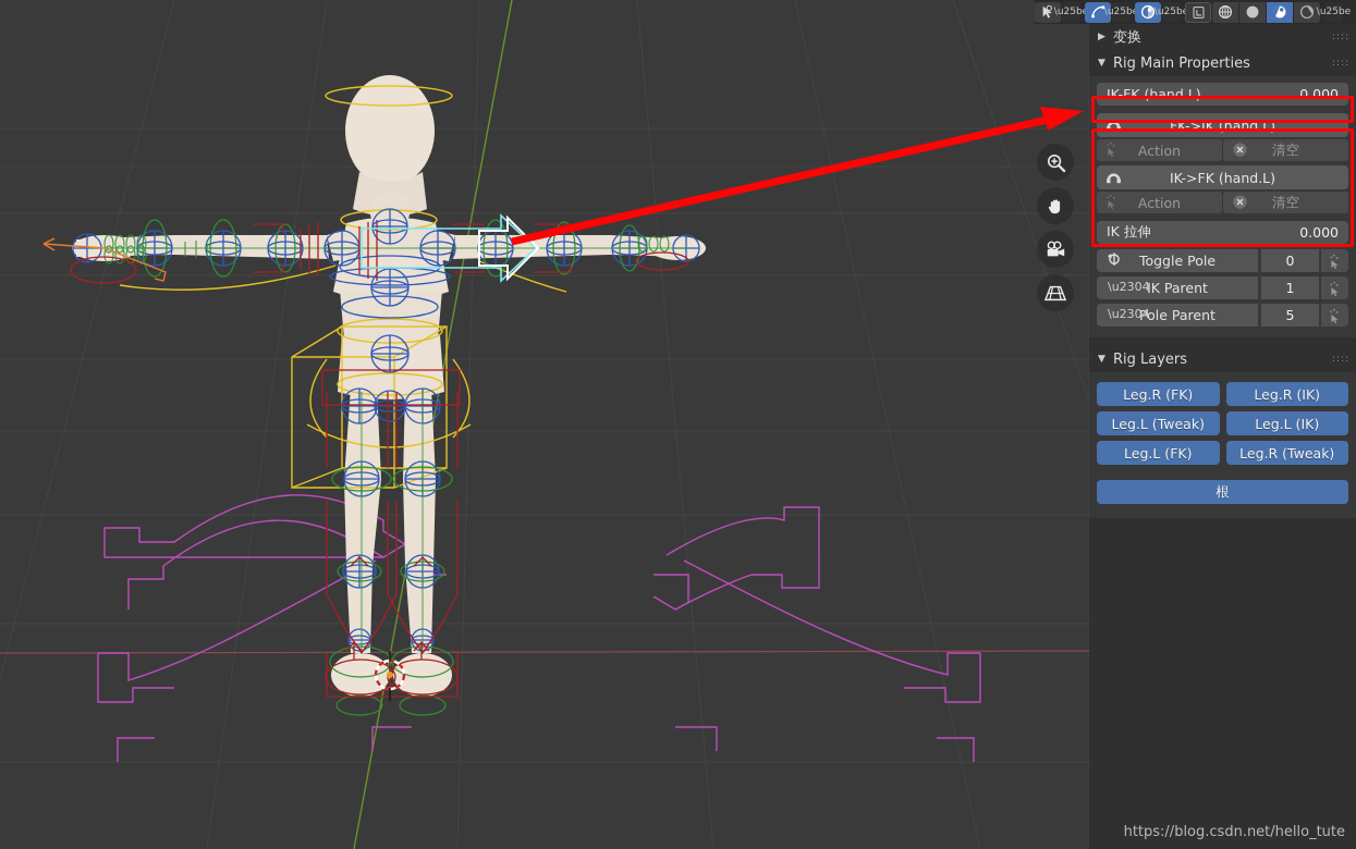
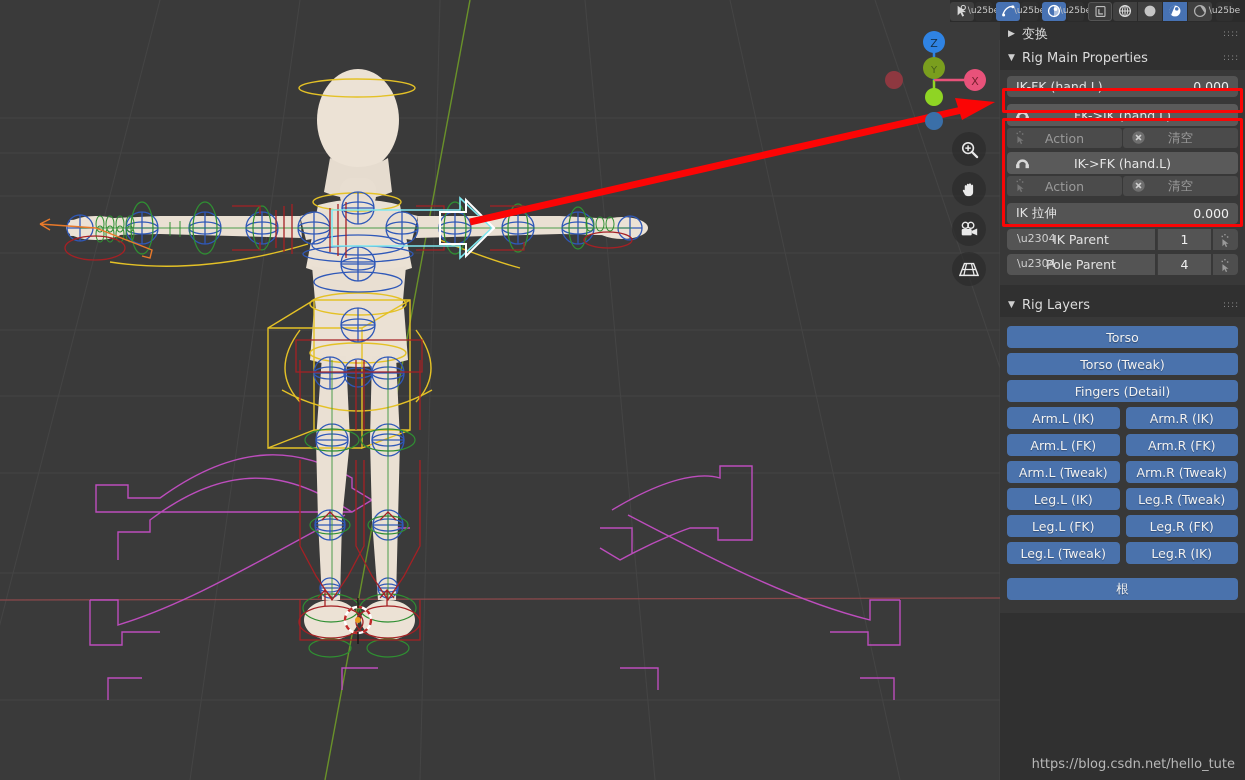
+ Z
+ Y
+ X
  \u25b
  \u25b
  \u25b
  \u25be
  ▶
  变换
  ::::
  ▼
  Rig Main Properties
  ::::
  IK-FK (hand.L)
  0.000
  FK->IK (hand.L)
  Action
  清空
  IK->FK (hand.L)
  Action
  清空
  IK 拉伸
  0.000
- Toggle Pole
- 0
  \u2304
  IK Parent
  1
  \u2304
  Pole Parent
- 5
+ 4
  ▼
  Rig Layers
  ::::
+ Torso
+ Torso (Tweak)
+ Fingers (Detail)
+ Arm.L (IK)
+ Arm.R (IK)
+ Arm.L (FK)
+ Arm.R (FK)
+ Arm.L (Tweak)
+ Arm.R (Tweak)
- Leg.R (FK)
+ Leg.L (IK)
- Leg.R (IK)
+ Leg.R (Tweak)
- Leg.L (Tweak)
+ Leg.L (FK)
- Leg.L (IK)
+ Leg.R (FK)
- Leg.L (FK)
+ Leg.L (Tweak)
- Leg.R (Tweak)
+ Leg.R (IK)
  根
  https://blog.csdn.net/hello_tute
